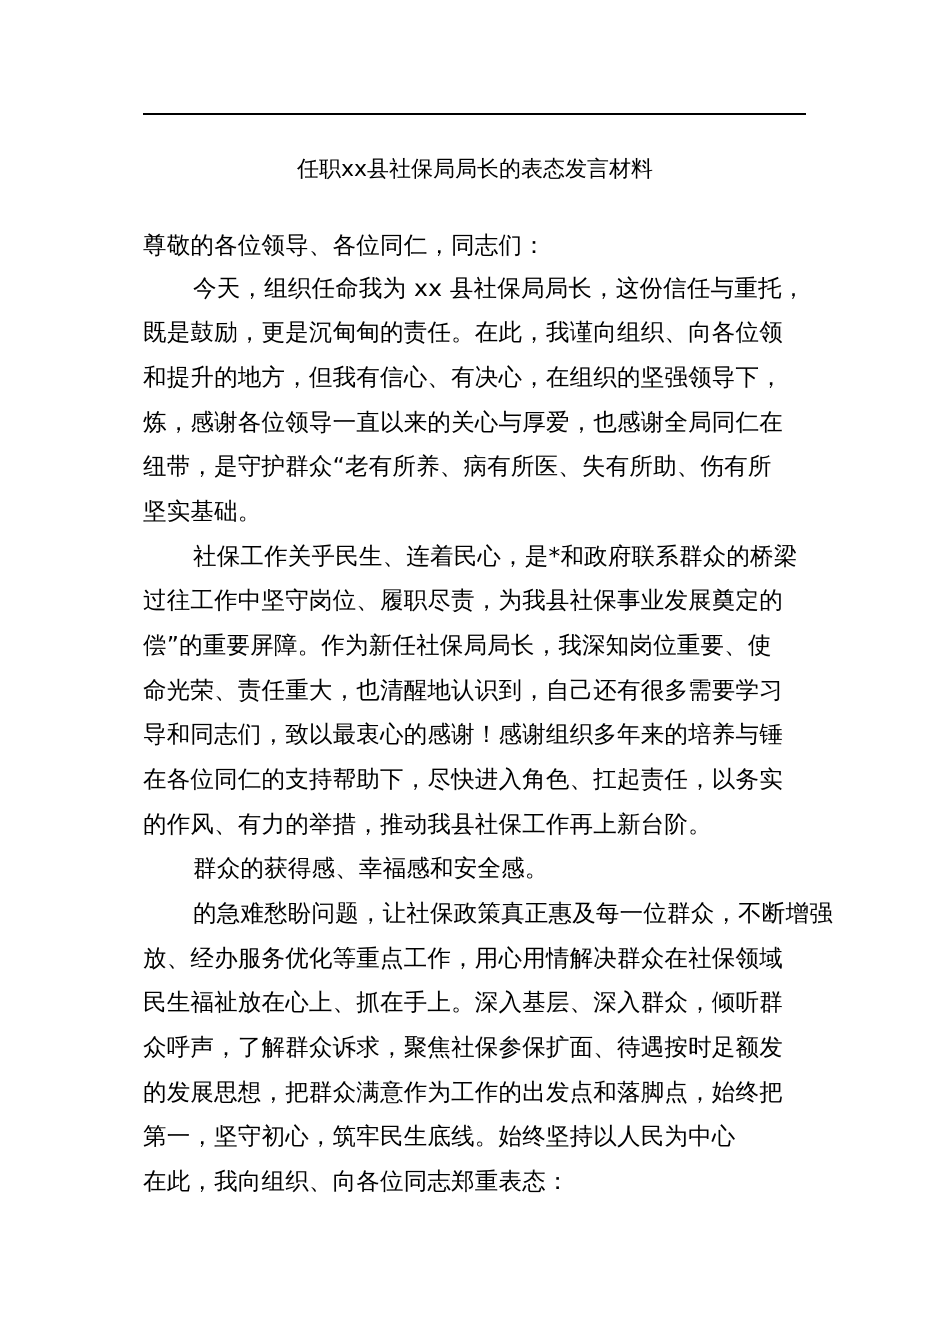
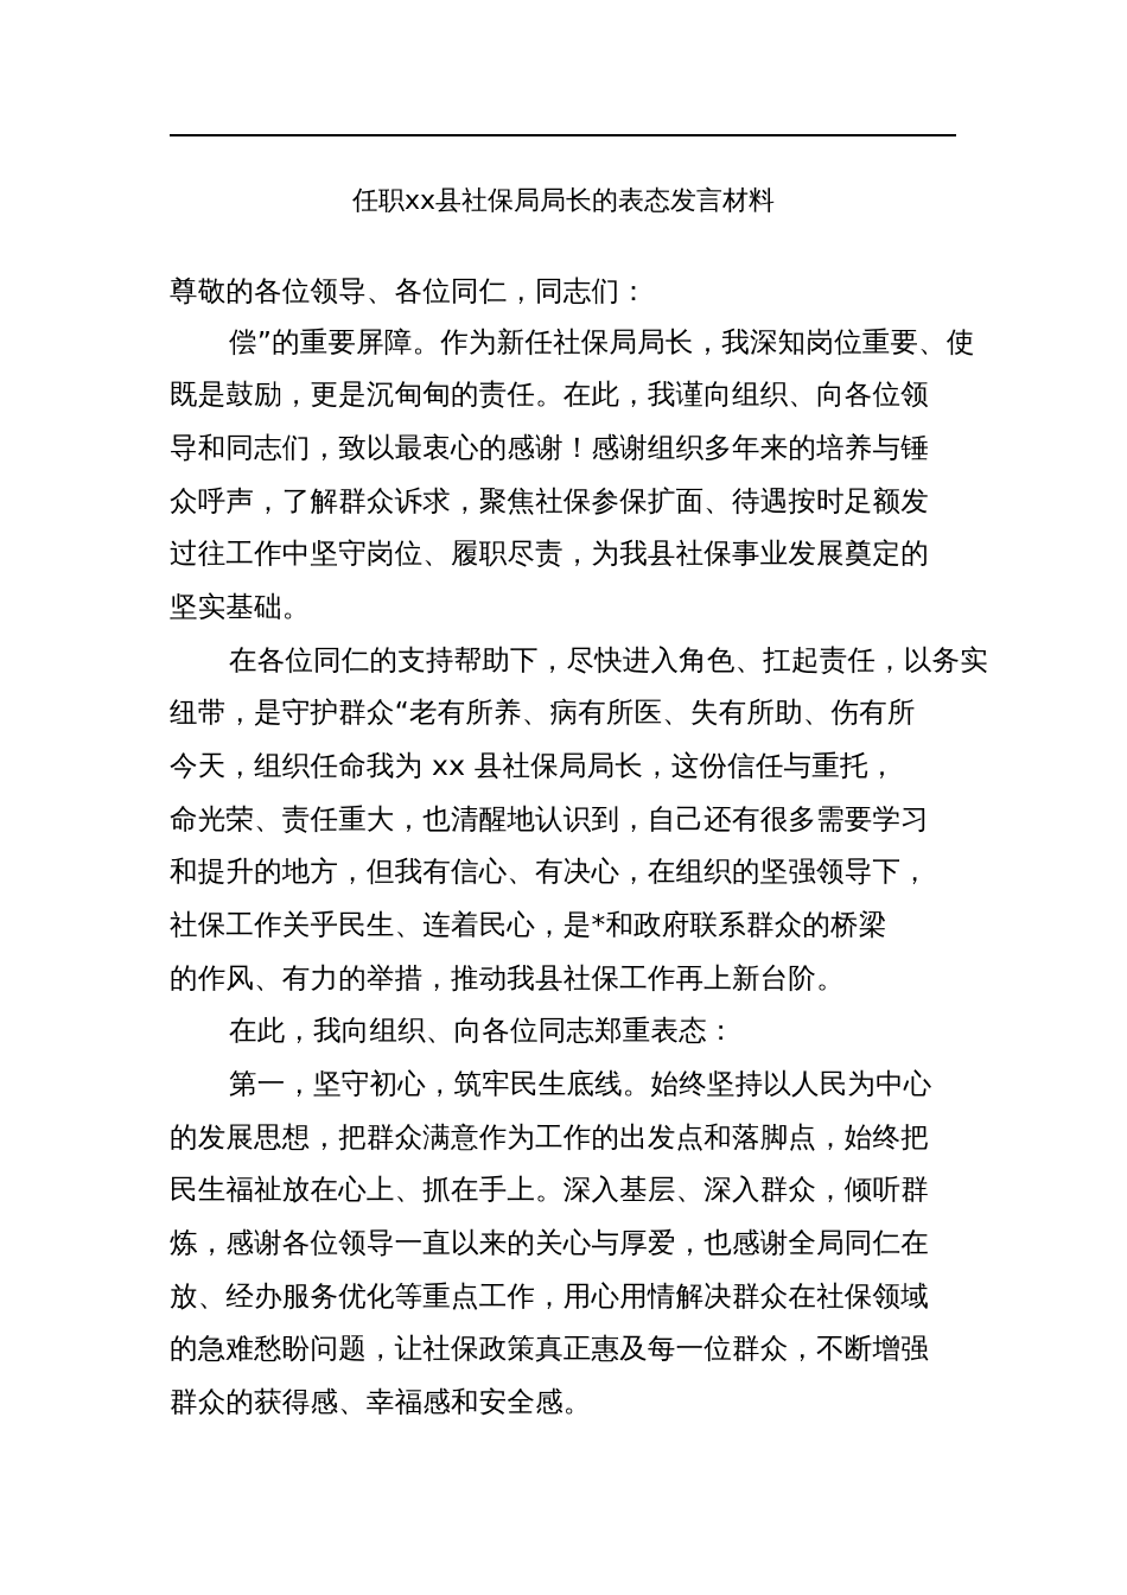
  任职xx县社保局局长的表态发言材料
  尊敬的各位领导、各位同仁，同志们：
- 今天，组织任命我为 xx 县社保局局长，这份信任与重托，
+ 偿”的重要屏障。作为新任社保局局长，我深知岗位重要、使
  既是鼓励，更是沉甸甸的责任。在此，我谨向组织、向各位领
- 和提升的地方，但我有信心、有决心，在组织的坚强领导下，
+ 导和同志们，致以最衷心的感谢！感谢组织多年来的培养与锤
- 炼，感谢各位领导一直以来的关心与厚爱，也感谢全局同仁在
+ 众呼声，了解群众诉求，聚焦社保参保扩面、待遇按时足额发
- 纽带，是守护群众“老有所养、病有所医、失有所助、伤有所
+ 过往工作中坚守岗位、履职尽责，为我县社保事业发展奠定的
  坚实基础。
- 社保工作关乎民生、连着民心，是*和政府联系群众的桥梁
+ 在各位同仁的支持帮助下，尽快进入角色、扛起责任，以务实
- 过往工作中坚守岗位、履职尽责，为我县社保事业发展奠定的
+ 纽带，是守护群众“老有所养、病有所医、失有所助、伤有所
- 偿”的重要屏障。作为新任社保局局长，我深知岗位重要、使
+ 今天，组织任命我为 xx 县社保局局长，这份信任与重托，
  命光荣、责任重大，也清醒地认识到，自己还有很多需要学习
- 导和同志们，致以最衷心的感谢！感谢组织多年来的培养与锤
+ 和提升的地方，但我有信心、有决心，在组织的坚强领导下，
- 在各位同仁的支持帮助下，尽快进入角色、扛起责任，以务实
+ 社保工作关乎民生、连着民心，是*和政府联系群众的桥梁
  的作风、有力的举措，推动我县社保工作再上新台阶。
- 群众的获得感、幸福感和安全感。
+ 在此，我向组织、向各位同志郑重表态：
- 的急难愁盼问题，让社保政策真正惠及每一位群众，不断增强
+ 第一，坚守初心，筑牢民生底线。始终坚持以人民为中心
- 放、经办服务优化等重点工作，用心用情解决群众在社保领域
+ 的发展思想，把群众满意作为工作的出发点和落脚点，始终把
  民生福祉放在心上、抓在手上。深入基层、深入群众，倾听群
- 众呼声，了解群众诉求，聚焦社保参保扩面、待遇按时足额发
+ 炼，感谢各位领导一直以来的关心与厚爱，也感谢全局同仁在
- 的发展思想，把群众满意作为工作的出发点和落脚点，始终把
+ 放、经办服务优化等重点工作，用心用情解决群众在社保领域
- 第一，坚守初心，筑牢民生底线。始终坚持以人民为中心
+ 的急难愁盼问题，让社保政策真正惠及每一位群众，不断增强
- 在此，我向组织、向各位同志郑重表态：
+ 群众的获得感、幸福感和安全感。
